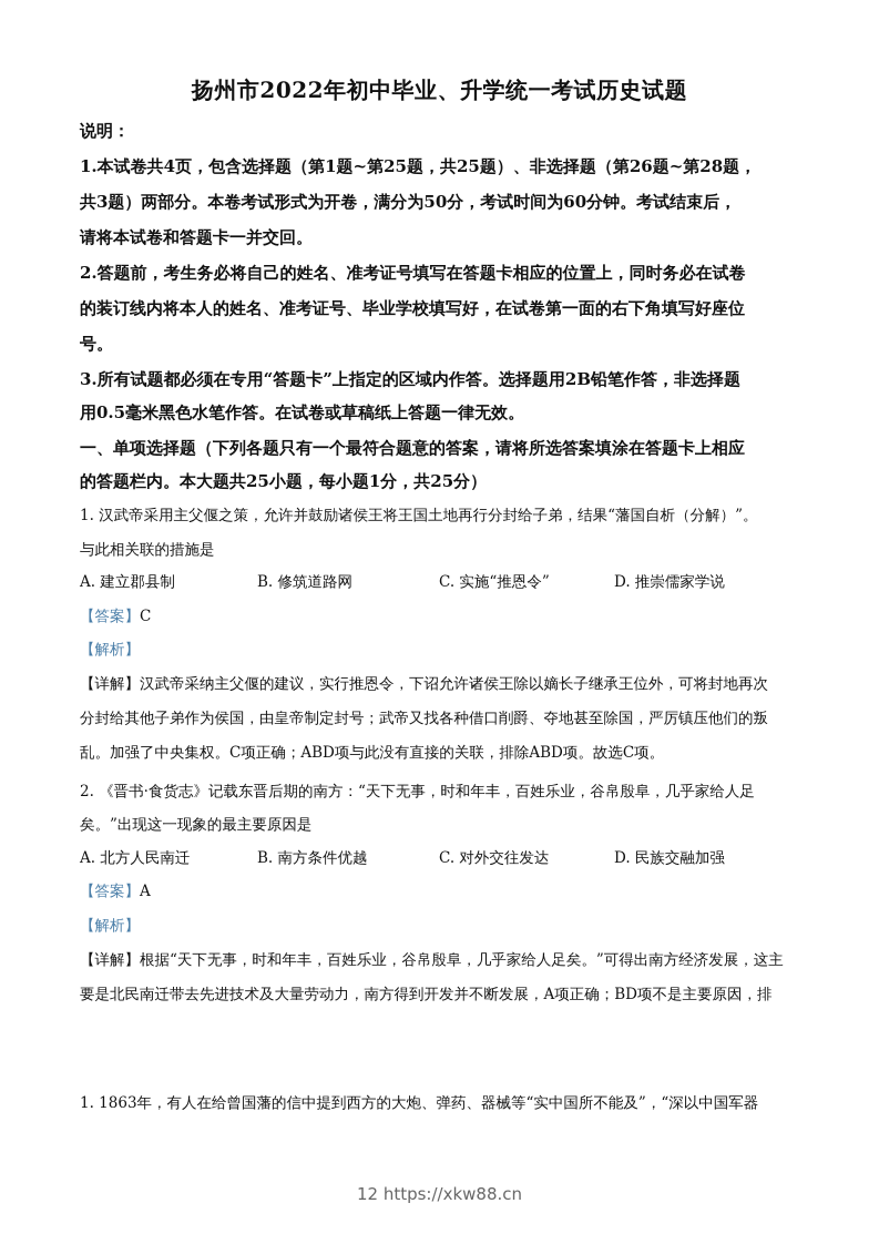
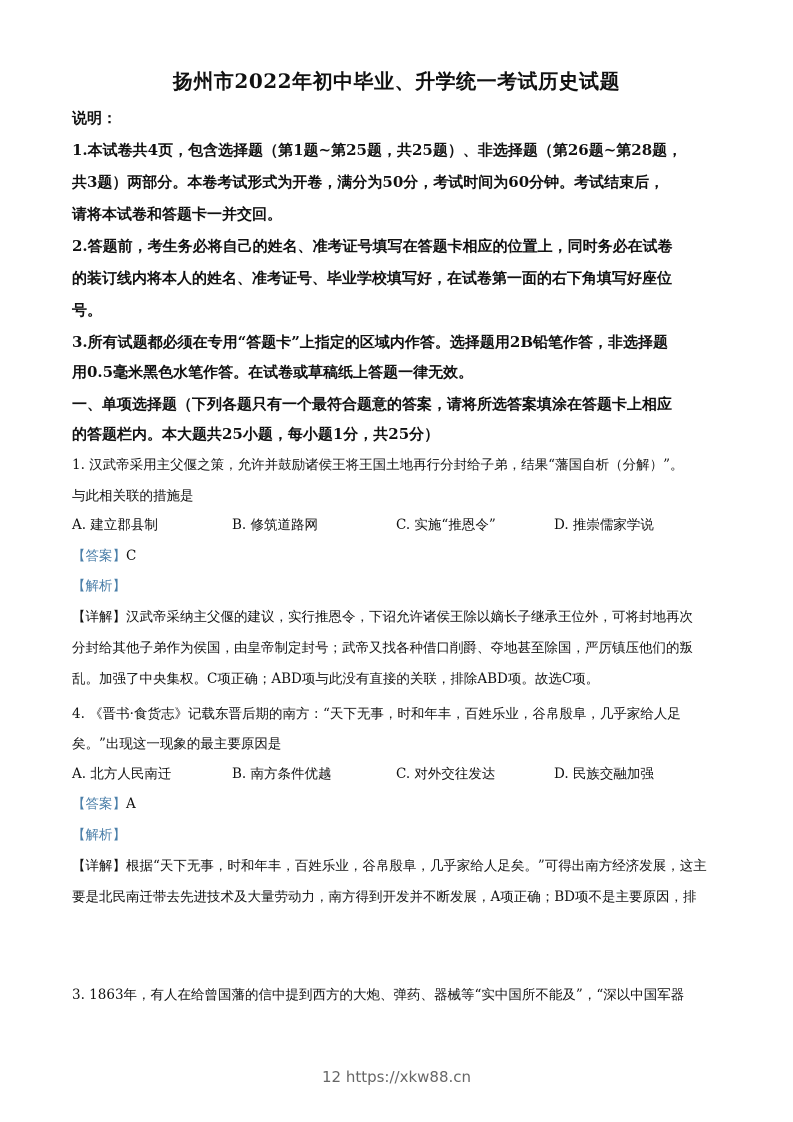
  扬州市2022年初中毕业、升学统一考试历史试题
  说明：
  1.本试卷共4页，包含选择题（第1题~第25题，共25题）、非选择题（第26题~第28题，
  共3题）两部分。本卷考试形式为开卷，满分为50分，考试时间为60分钟。考试结束后，
  请将本试卷和答题卡一并交回。
  2.答题前，考生务必将自己的姓名、准考证号填写在答题卡相应的位置上，同时务必在试卷
  的装订线内将本人的姓名、准考证号、毕业学校填写好，在试卷第一面的右下角填写好座位
  号。
  3.所有试题都必须在专用“答题卡”上指定的区域内作答。选择题用2B铅笔作答，非选择题
  用0.5毫米黑色水笔作答。在试卷或草稿纸上答题一律无效。
  一、单项选择题（下列各题只有一个最符合题意的答案，请将所选答案填涂在答题卡上相应
  的答题栏内。本大题共25小题，每小题1分，共25分）
  1. 汉武帝采用主父偃之策，允许并鼓励诸侯王将王国土地再行分封给子弟，结果“藩国自析（分解）”。
  与此相关联的措施是
  A. 建立郡县制
  B. 修筑道路网
  C. 实施“推恩令”
  D. 推崇儒家学说
  【答案】C
  【解析】
  【详解】汉武帝采纳主父偃的建议，实行推恩令，下诏允许诸侯王除以嫡长子继承王位外，可将封地再次
  分封给其他子弟作为侯国，由皇帝制定封号；武帝又找各种借口削爵、夺地甚至除国，严厉镇压他们的叛
  乱。加强了中央集权。C项正确；ABD项与此没有直接的关联，排除ABD项。故选C项。
- 2. 《晋书·食货志》记载东晋后期的南方：“天下无事，时和年丰，百姓乐业，谷帛殷阜，几乎家给人足
+ 4. 《晋书·食货志》记载东晋后期的南方：“天下无事，时和年丰，百姓乐业，谷帛殷阜，几乎家给人足
  矣。”出现这一现象的最主要原因是
  A. 北方人民南迁
  B. 南方条件优越
  C. 对外交往发达
  D. 民族交融加强
  【答案】A
  【解析】
  【详解】根据“天下无事，时和年丰，百姓乐业，谷帛殷阜，几乎家给人足矣。”可得出南方经济发展，这主
  要是北民南迁带去先进技术及大量劳动力，南方得到开发并不断发展，A项正确；BD项不是主要原因，排
- 1. 1863年，有人在给曾国藩的信中提到西方的大炮、弹药、器械等“实中国所不能及”，“深以中国军器
+ 3. 1863年，有人在给曾国藩的信中提到西方的大炮、弹药、器械等“实中国所不能及”，“深以中国军器
  12 https://xkw88.cn
